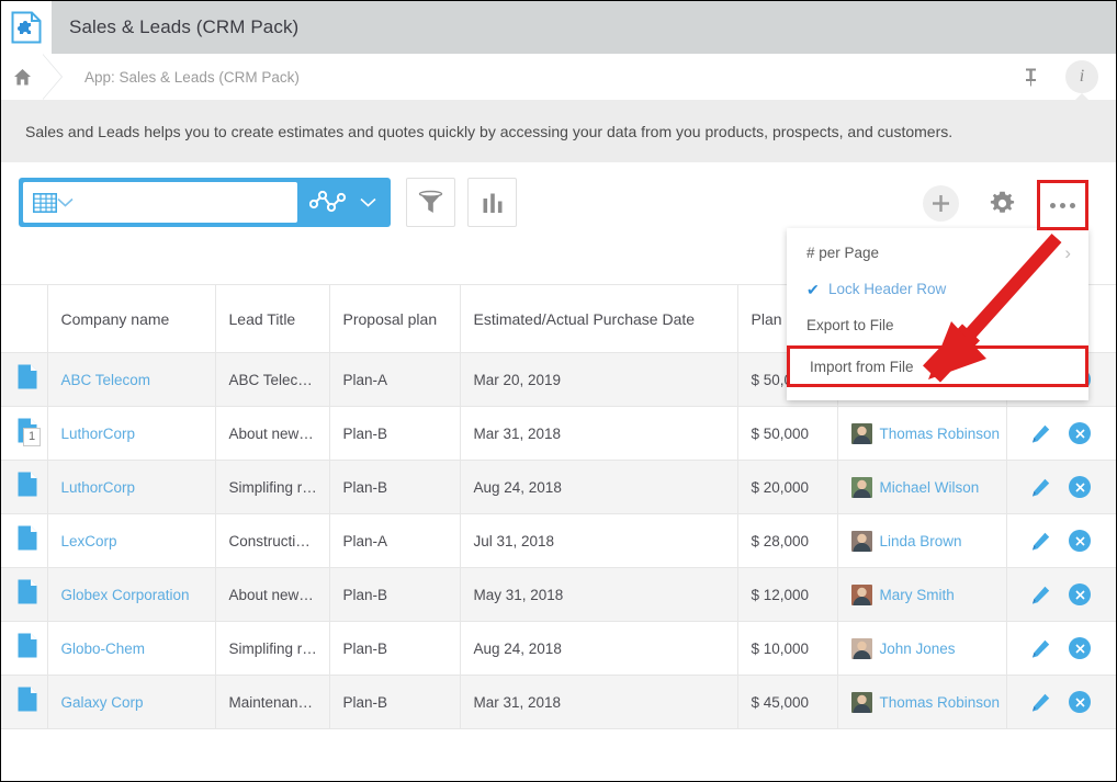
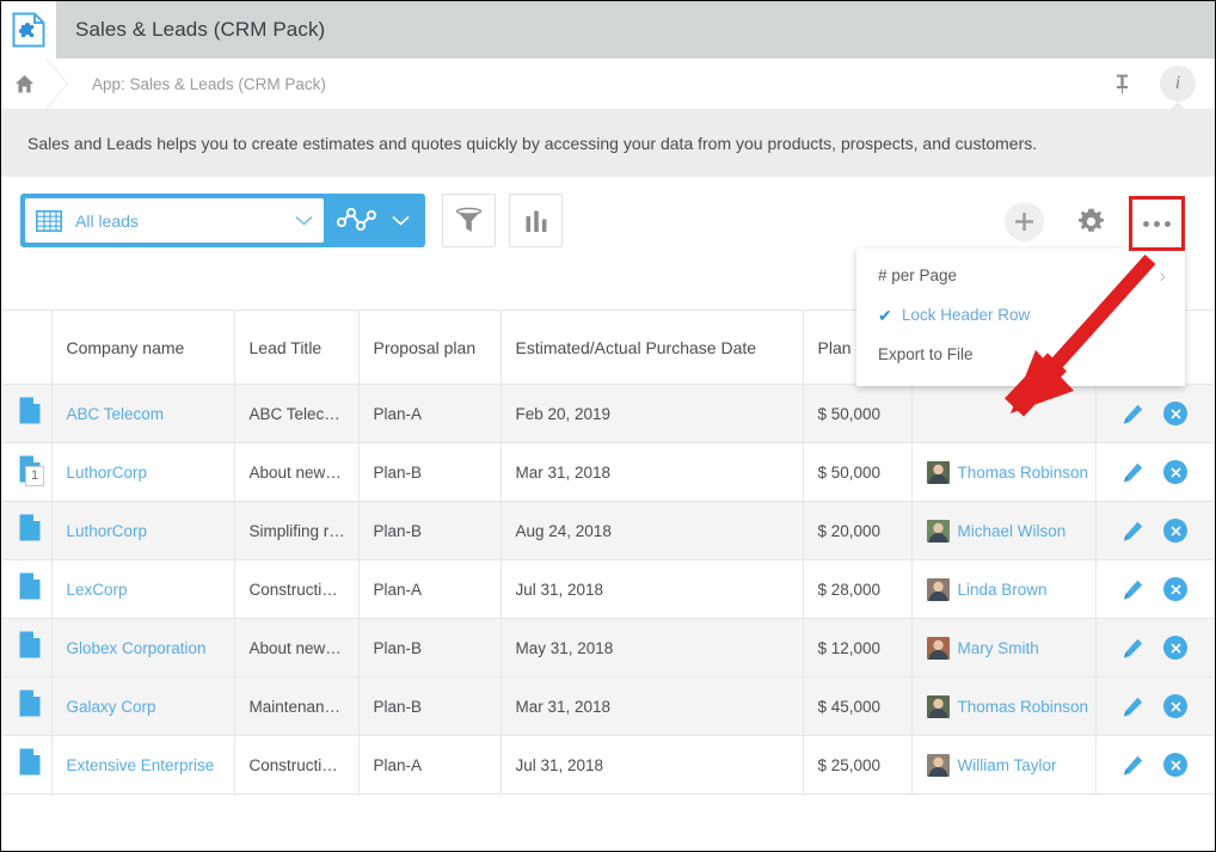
  Sales & Leads (CRM Pack)
  App: Sales & Leads (CRM Pack)
  i
  Sales and Leads helps you to create estimates and quotes quickly by accessing your data from you products, prospects, and customers.
+ All leads
  # per Page
  ›
  ✔
  Lock Header Row
  Export to File
- Import from File
  	Company name	Lead Title	Proposal plan	Estimated/Actual Purchase Date	Plan
- 	ABC Telecom	ABC Telec…	Plan-A	Mar 20, 2019	$ 50,
+ 	ABC Telecom	ABC Telec…	Plan-A	Feb 20, 2019	$ 50,000
  1	LuthorCorp	About new…	Plan-B	Mar 31, 2018	$ 50,000	Thomas Robinson
  	LuthorCorp	Simplifing r…	Plan-B	Aug 24, 2018	$ 20,000	Michael Wilson
  	LexCorp	Constructi…	Plan-A	Jul 31, 2018	$ 28,000	Linda Brown
  	Globex Corporation	About new…	Plan-B	May 31, 2018	$ 12,000	Mary Smith
- 	Globo-Chem	Simplifing r…	Plan-B	Aug 24, 2018	$ 10,000	John Jones
  	Galaxy Corp	Maintenan…	Plan-B	Mar 31, 2018	$ 45,000	Thomas Robinson
+ 	Extensive Enterprise	Constructi…	Plan-A	Jul 31, 2018	$ 25,000	William Taylor
